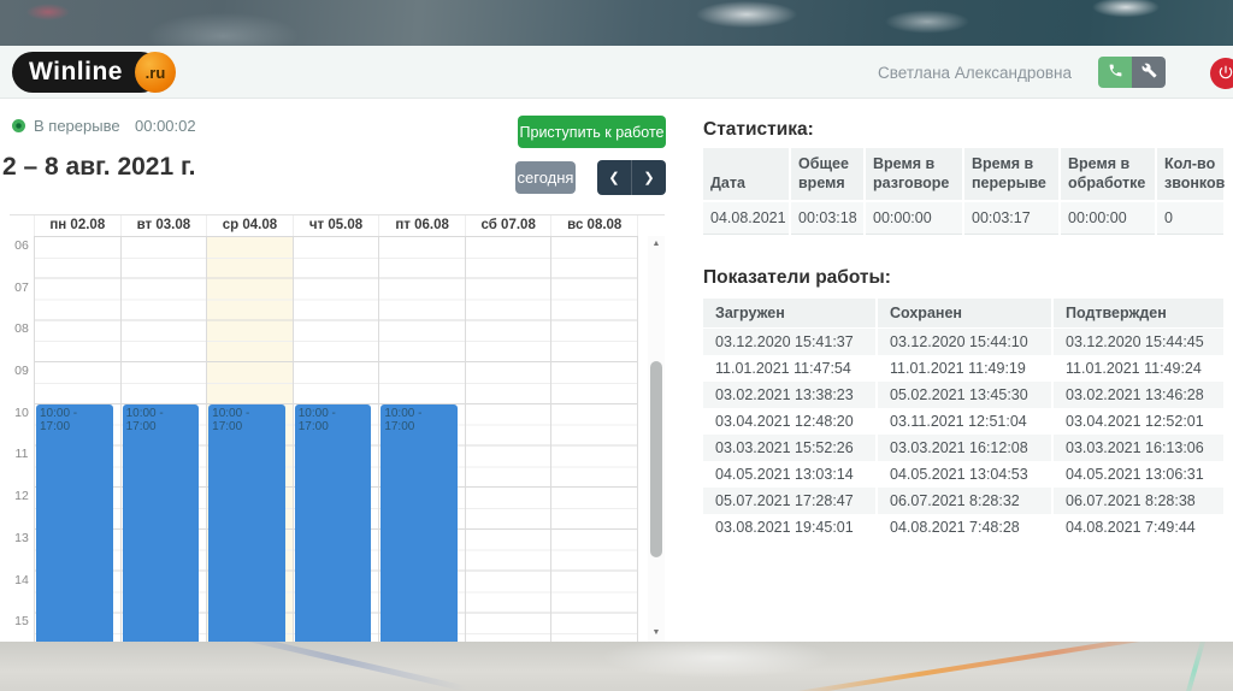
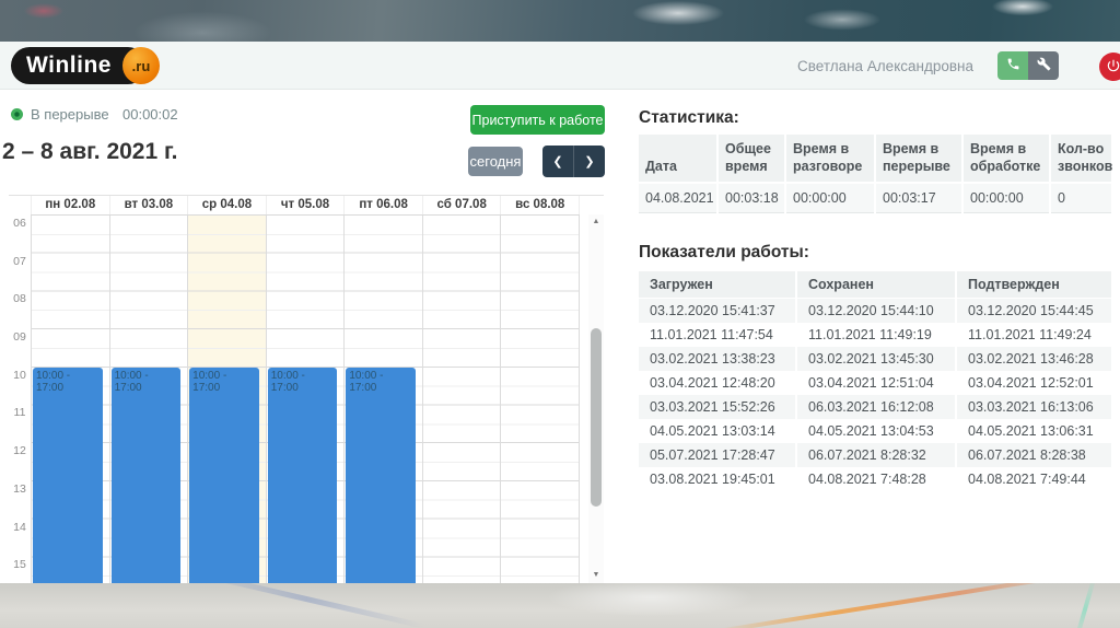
  Winline
  .ru
  Светлана Александровна
  В перерыве
  00:00:02
  Приступить к работе
  2 – 8 авг. 2021 г.
  сегодня
  ❮
  ❯
  пн 02.08
  вт 03.08
  ср 04.08
  чт 05.08
  пт 06.08
  сб 07.08
  вс 08.08
  06
  07
  08
  09
  10
  11
  12
  13
  14
  15
  10:00 - 17:00
  10:00 - 17:00
  10:00 - 17:00
  10:00 - 17:00
  10:00 - 17:00
  Статистика:
  Дата	Общее время	Время в разговоре	Время в перерыве	Время в обработке	Кол-во звонков
  04.08.2021	00:03:18	00:00:00	00:03:17	00:00:00	0
  Показатели работы:
  Загружен	Сохранен	Подтвержден
  03.12.2020 15:41:37	03.12.2020 15:44:10	03.12.2020 15:44:45
  11.01.2021 11:47:54	11.01.2021 11:49:19	11.01.2021 11:49:24
- 03.02.2021 13:38:23	05.02.2021 13:45:30	03.02.2021 13:46:28
+ 03.02.2021 13:38:23	03.02.2021 13:45:30	03.02.2021 13:46:28
- 03.04.2021 12:48:20	03.11.2021 12:51:04	03.04.2021 12:52:01
+ 03.04.2021 12:48:20	03.04.2021 12:51:04	03.04.2021 12:52:01
- 03.03.2021 15:52:26	03.03.2021 16:12:08	03.03.2021 16:13:06
+ 03.03.2021 15:52:26	06.03.2021 16:12:08	03.03.2021 16:13:06
  04.05.2021 13:03:14	04.05.2021 13:04:53	04.05.2021 13:06:31
  05.07.2021 17:28:47	06.07.2021 8:28:32	06.07.2021 8:28:38
  03.08.2021 19:45:01	04.08.2021 7:48:28	04.08.2021 7:49:44
